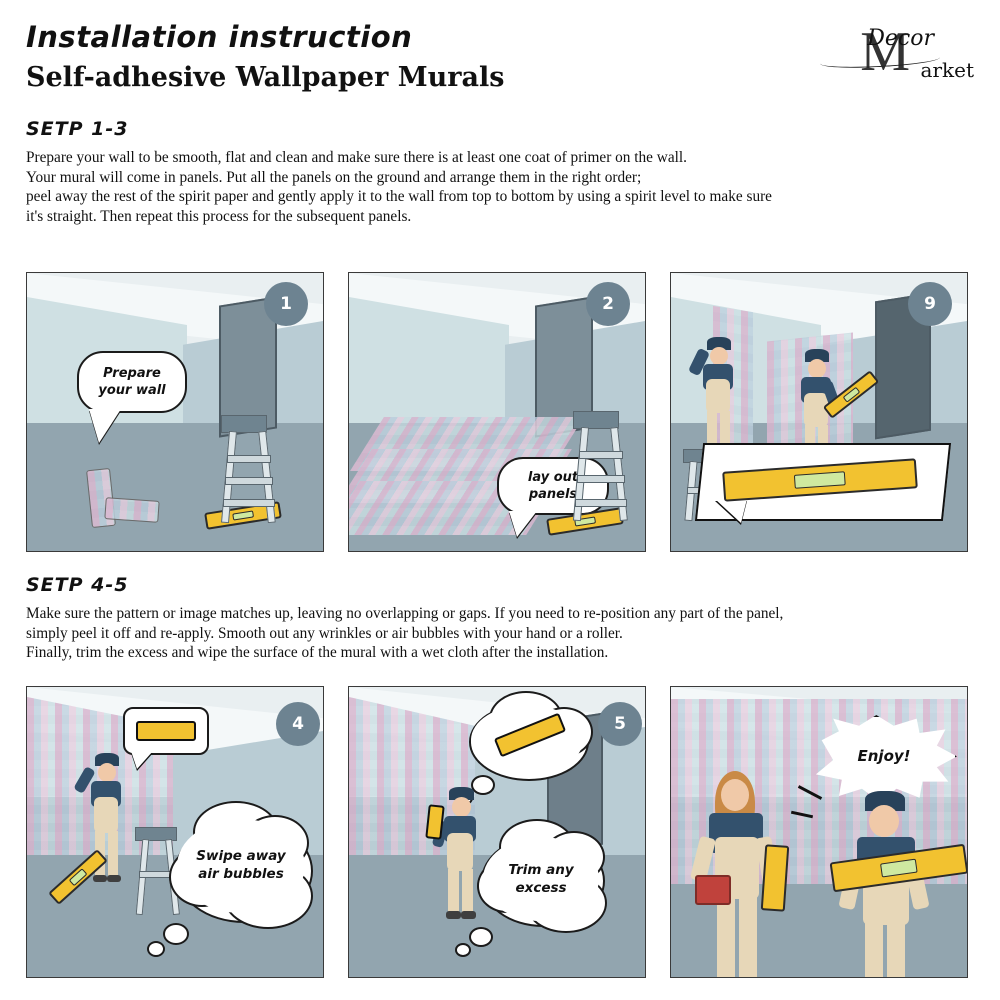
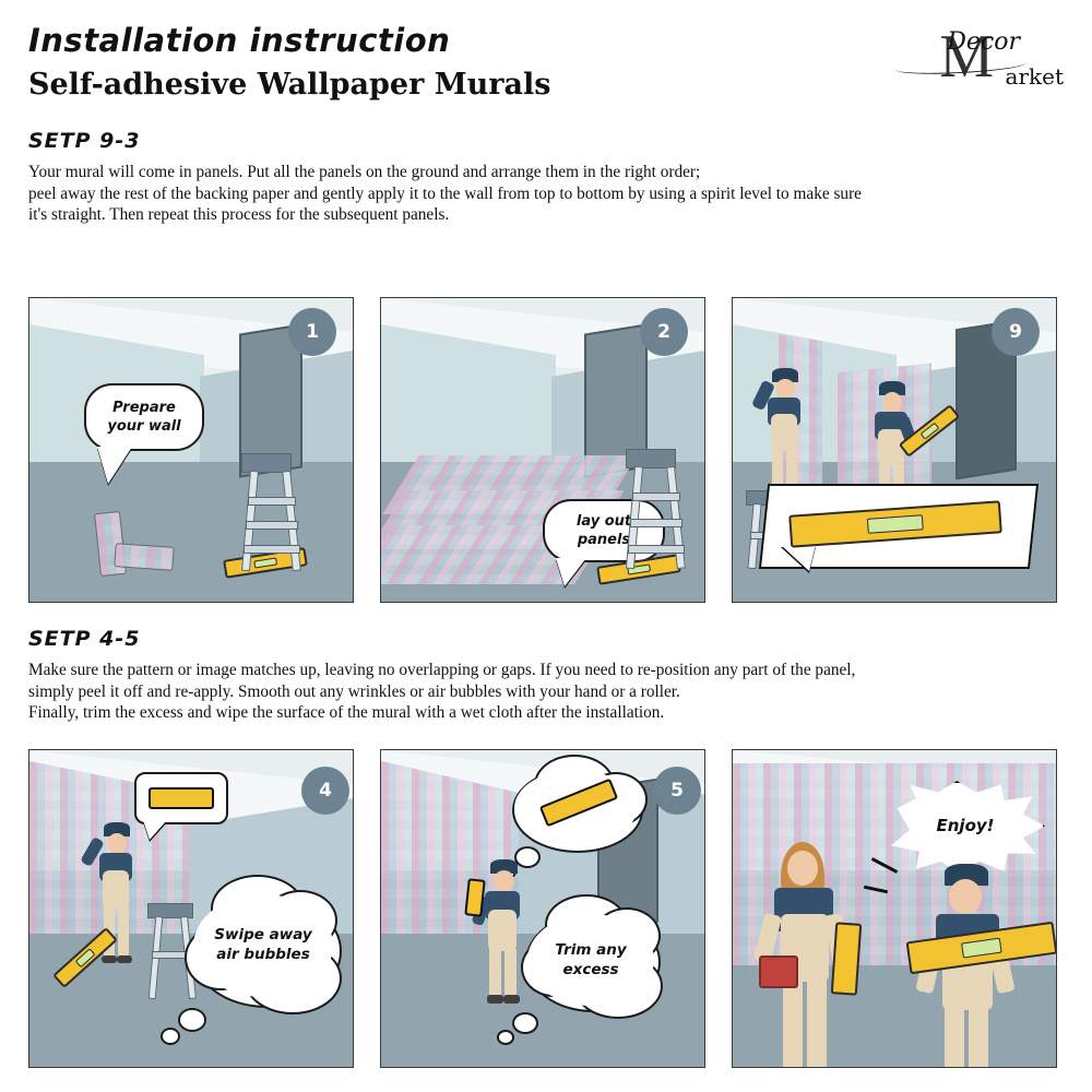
  Installation instruction
  Self-adhesive Wallpaper Murals
  M
  Decor
  arket
- SETP 1-3
+ SETP 9-3
- Prepare your wall to be smooth, flat and clean and make sure there is at least one coat of primer on the wall.
  Your mural will come in panels. Put all the panels on the ground and arrange them in the right order;
- peel away the rest of the spirit paper and gently apply it to the wall from top to bottom by using a spirit level to make sure
+ peel away the rest of the backing paper and gently apply it to the wall from top to bottom by using a spirit level to make sure
  it's straight. Then repeat this process for the subsequent panels.
  1
  Prepare
  your wall
  2
  lay out
  panels
  9
  SETP 4-5
  Make sure the pattern or image matches up, leaving no overlapping or gaps. If you need to re-position any part of the panel,
  simply peel it off and re-apply. Smooth out any wrinkles or air bubbles with your hand or a roller.
  Finally, trim the excess and wipe the surface of the mural with a wet cloth after the installation.
  4
  Swipe away
  air bubbles
  5
  Trim any
  excess
  Enjoy!
